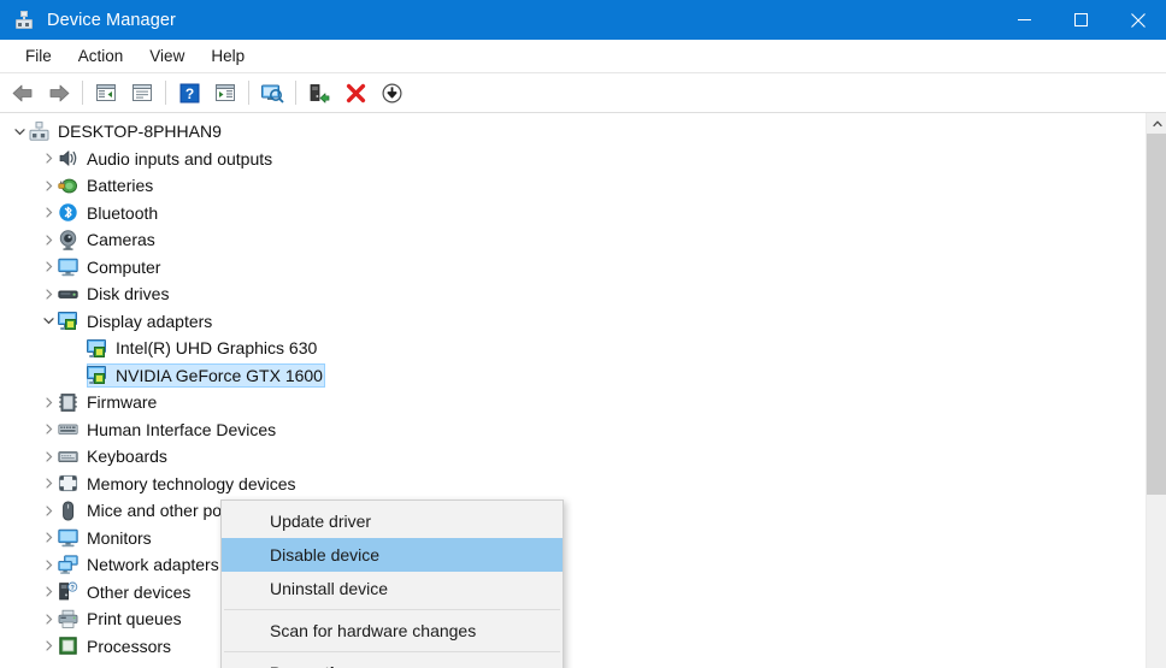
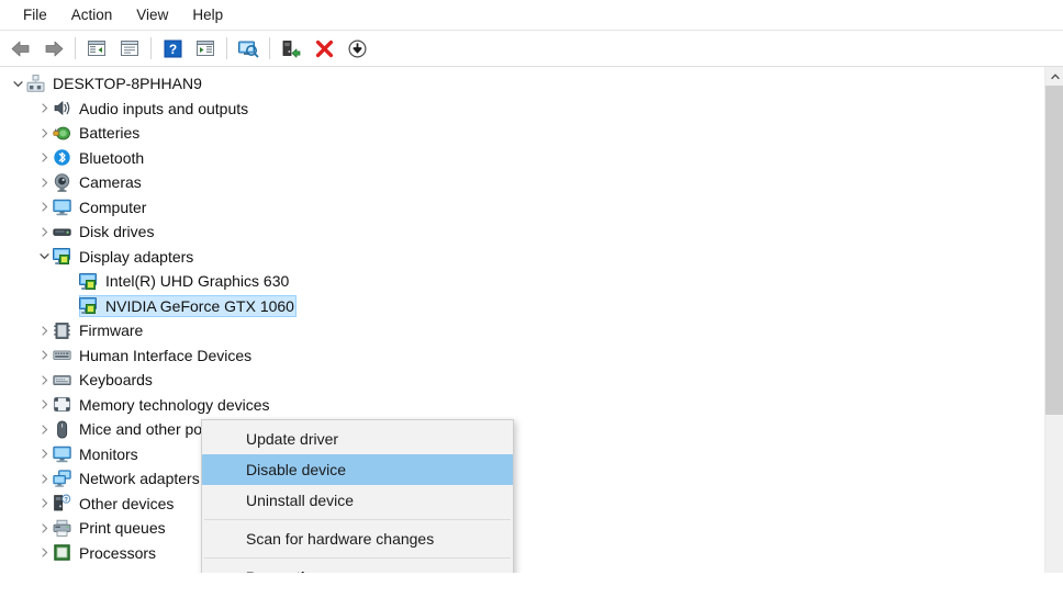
- Device Manager
  File
  Action
  View
  Help
  ?
  DESKTOP-8PHHAN9
  Audio inputs and outputs
  Batteries
  Bluetooth
  Cameras
  Computer
  Disk drives
  Display adapters
  Intel(R) UHD Graphics 630
- NVIDIA GeForce GTX 1600
+ NVIDIA GeForce GTX 1060
  Firmware
  Human Interface Devices
  Keyboards
  Memory technology devices
  Monitors
  Network adapters
  Other devices
  Print queues
  Processors
  Update driver
  Disable device
  Uninstall device
  Scan for hardware changes
